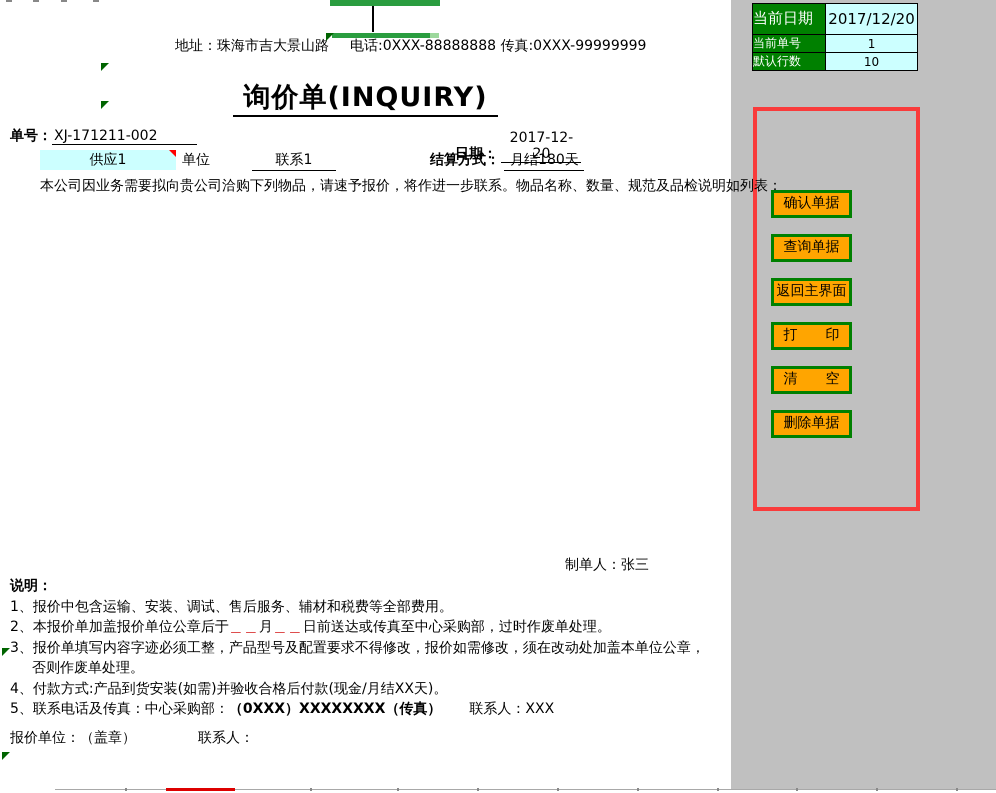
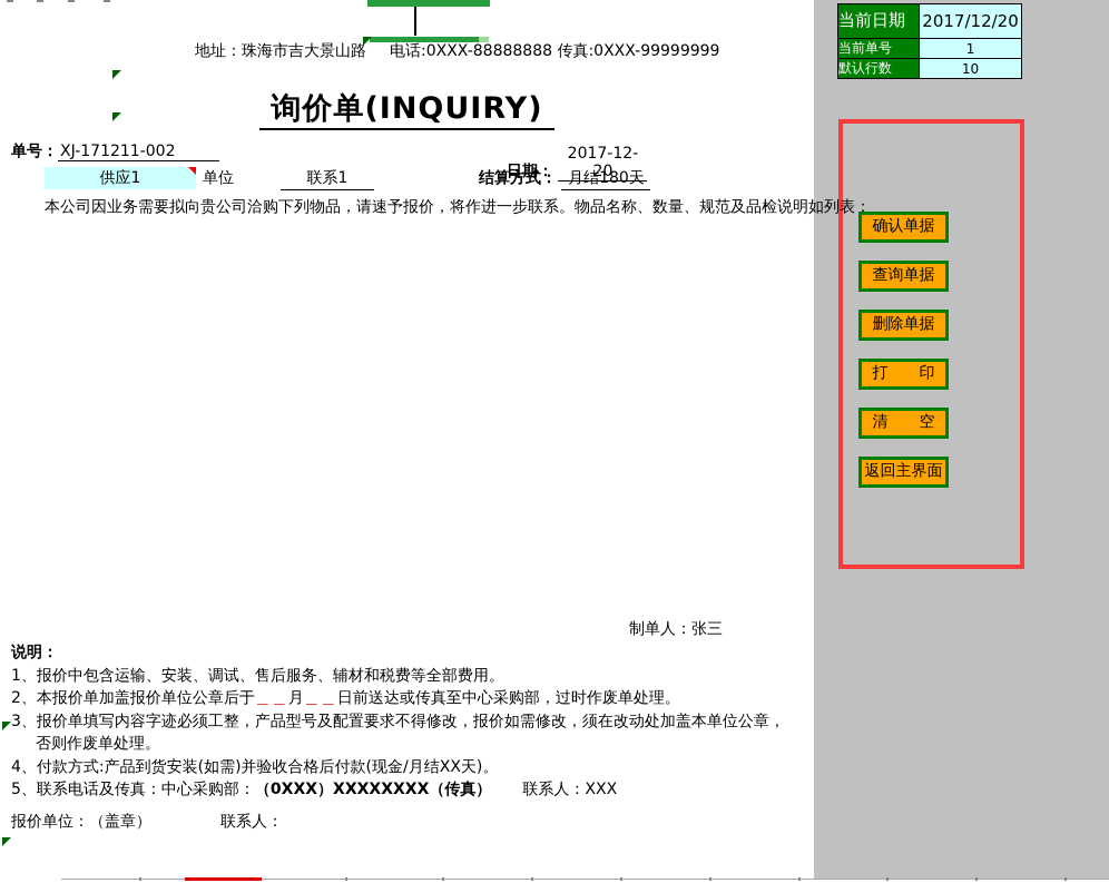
  当前日期	2017/12/20
  当前单号	1
  默认行数	10
  确认单据
  查询单据
- 返回主界面
+ 删除单据
  打 印
  清 空
- 删除单据
+ 返回主界面
  地址：珠海市吉大景山路
  电话:0XXX-88888888 传真:0XXX-99999999
  询价单(INQUIRY)
  单号： XJ-171211-002
  日期： 2017-12-20
  供应1
  单位
  联系1
  结算方式： 月结180天
  本公司因业务需要拟向贵公司洽购下列物品，请速予报价，将作进一步联系。物品名称、数量、规范及品检说明如列表：
  制单人：张三
  说明：
  1、报价中包含运输、安装、调试、售后服务、辅材和税费等全部费用。
  2、本报价单加盖报价单位公章后于＿＿月＿＿日前送达或传真至中心采购部，过时作废单处理。
  3、报价单填写内容字迹必须工整，产品型号及配置要求不得修改，报价如需修改，须在改动处加盖本单位公章，
  否则作废单处理。
  4、付款方式:产品到货安装(如需)并验收合格后付款(现金/月结XX天)。
  5、联系电话及传真：中心采购部：（0XXX）XXXXXXXX（传真） 联系人：XXX
  报价单位：（盖章） 联系人：
